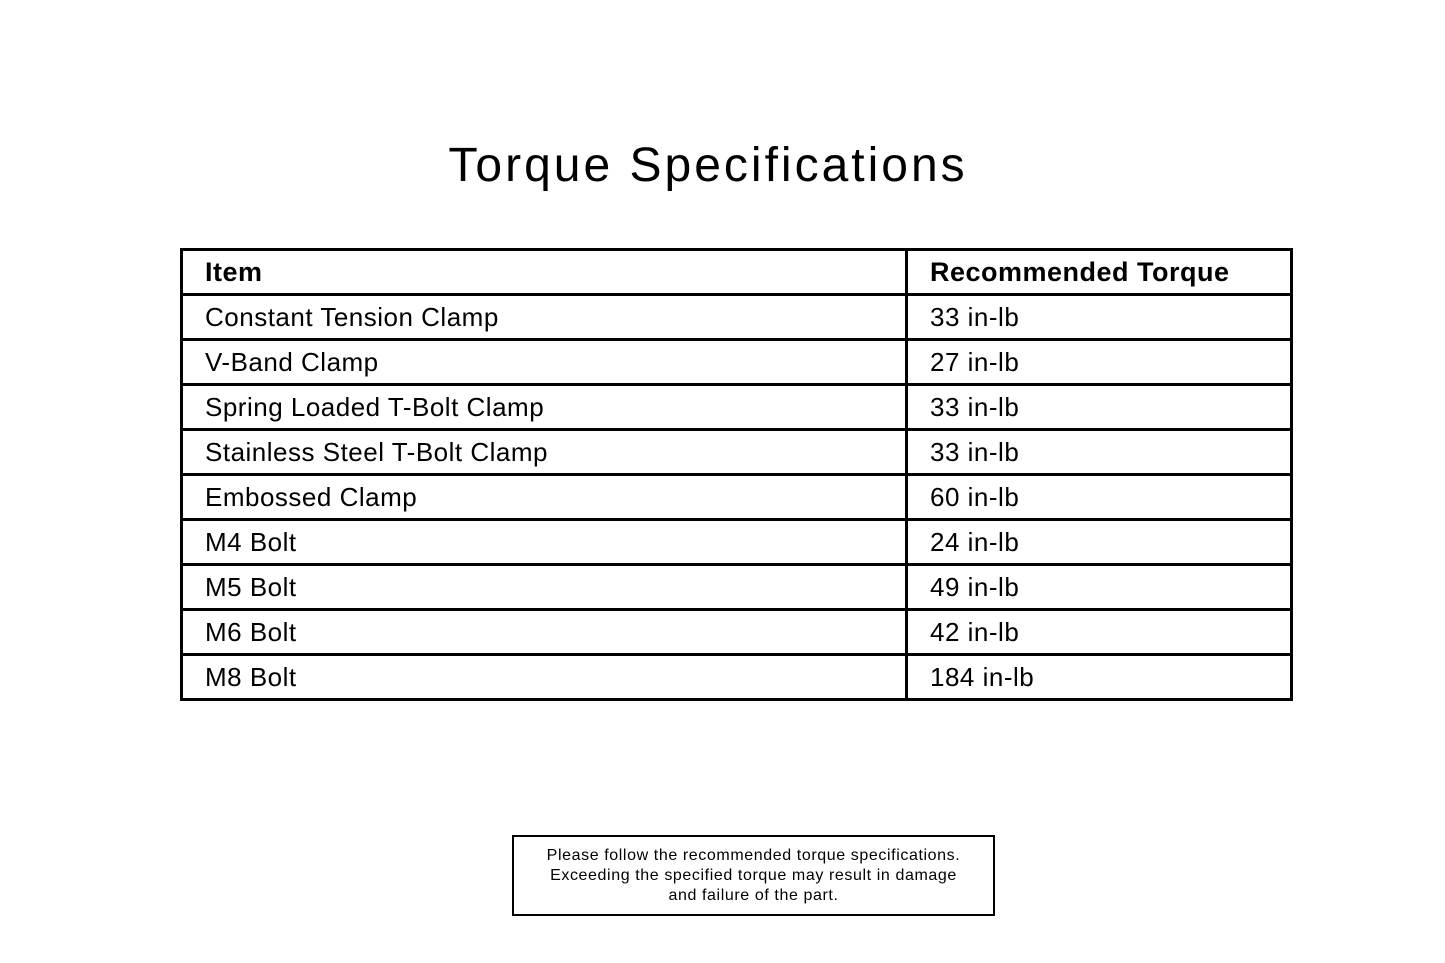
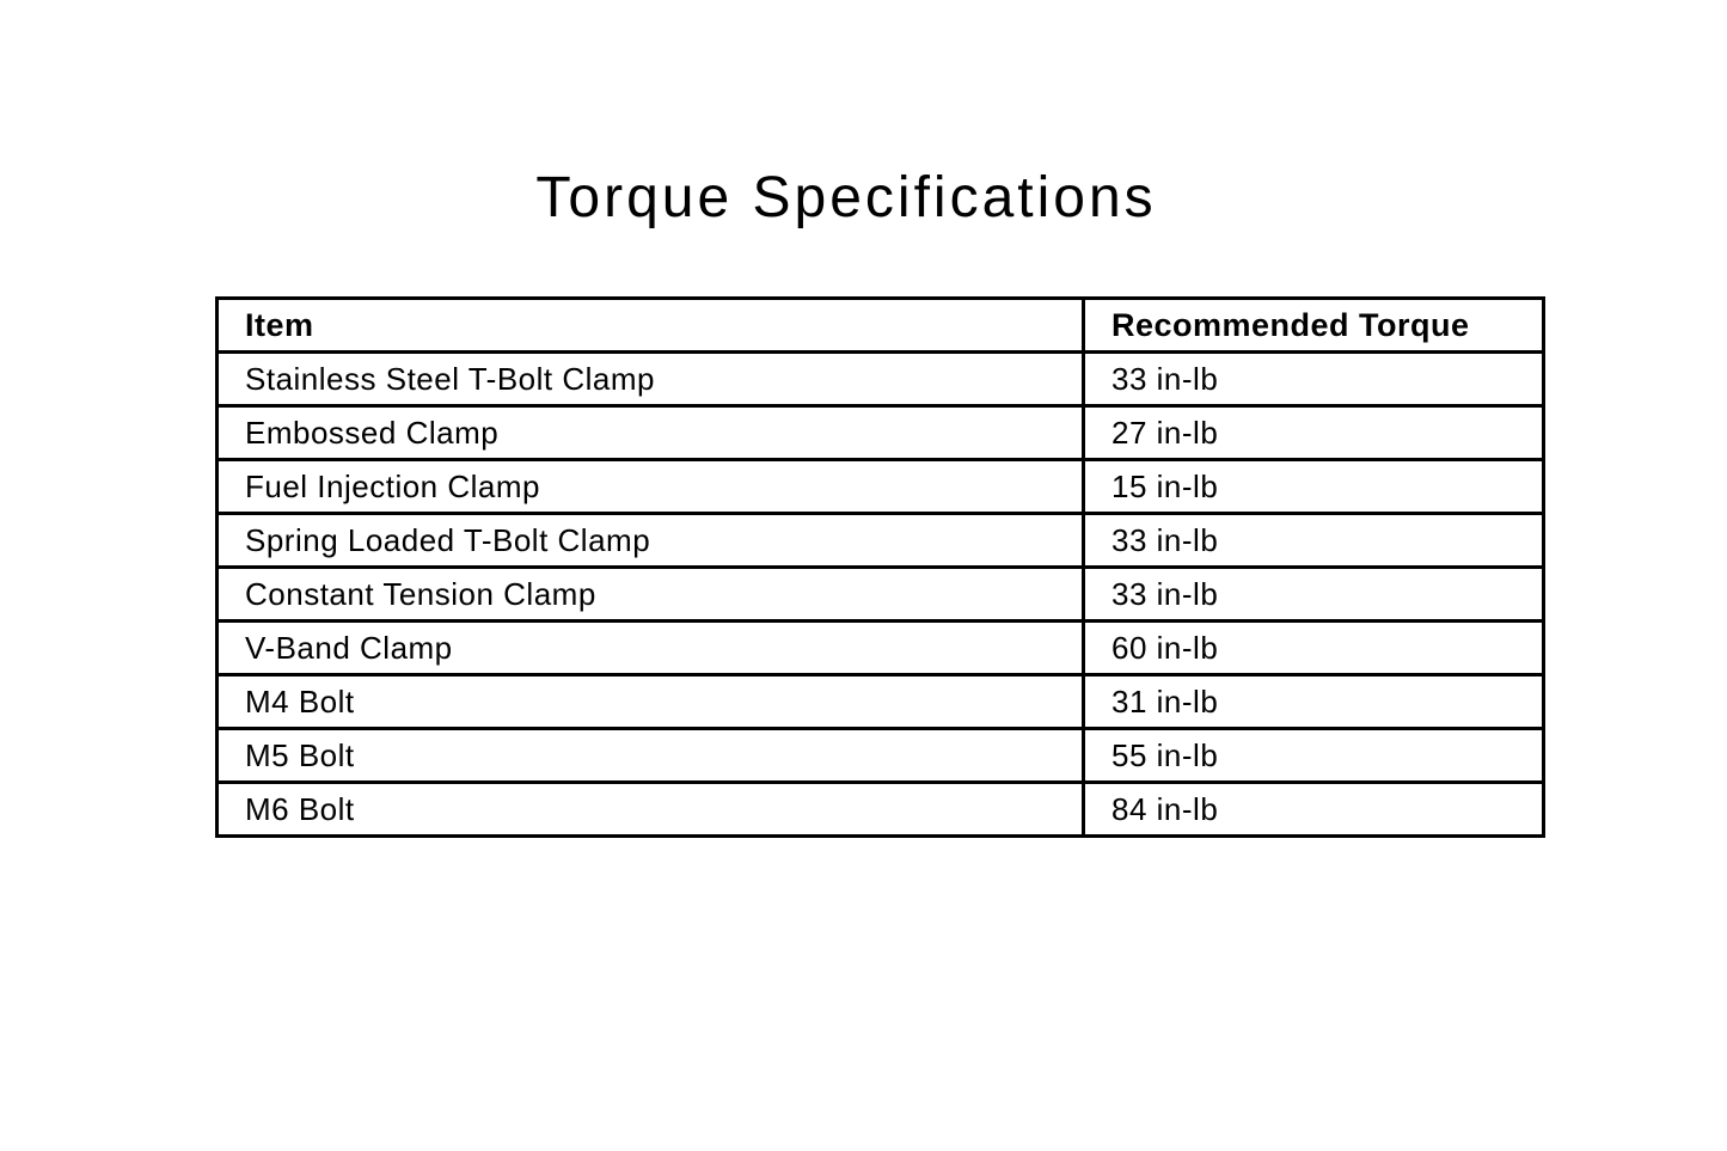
  Torque Specifications
  Item	Recommended Torque
- Constant Tension Clamp	33 in-lb
+ Stainless Steel T-Bolt Clamp	33 in-lb
- V-Band Clamp	27 in-lb
+ Embossed Clamp	27 in-lb
+ Fuel Injection Clamp	15 in-lb
  Spring Loaded T-Bolt Clamp	33 in-lb
- Stainless Steel T-Bolt Clamp	33 in-lb
+ Constant Tension Clamp	33 in-lb
- Embossed Clamp	60 in-lb
+ V-Band Clamp	60 in-lb
- M4 Bolt	24 in-lb
+ M4 Bolt	31 in-lb
- M5 Bolt	49 in-lb
+ M5 Bolt	55 in-lb
- M6 Bolt	42 in-lb
+ M6 Bolt	84 in-lb
- M8 Bolt	184 in-lb
- Please follow the recommended torque specifications.
- Exceeding the specified torque may result in damage
- and failure of the part.
